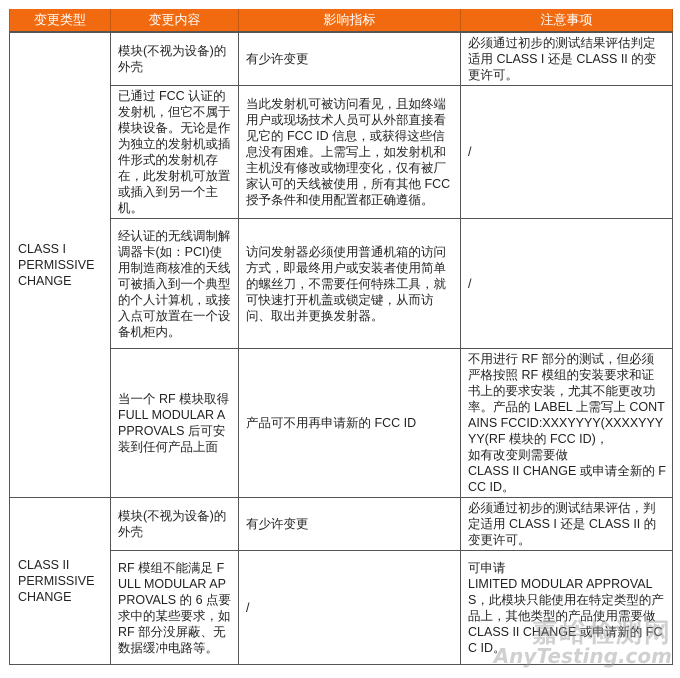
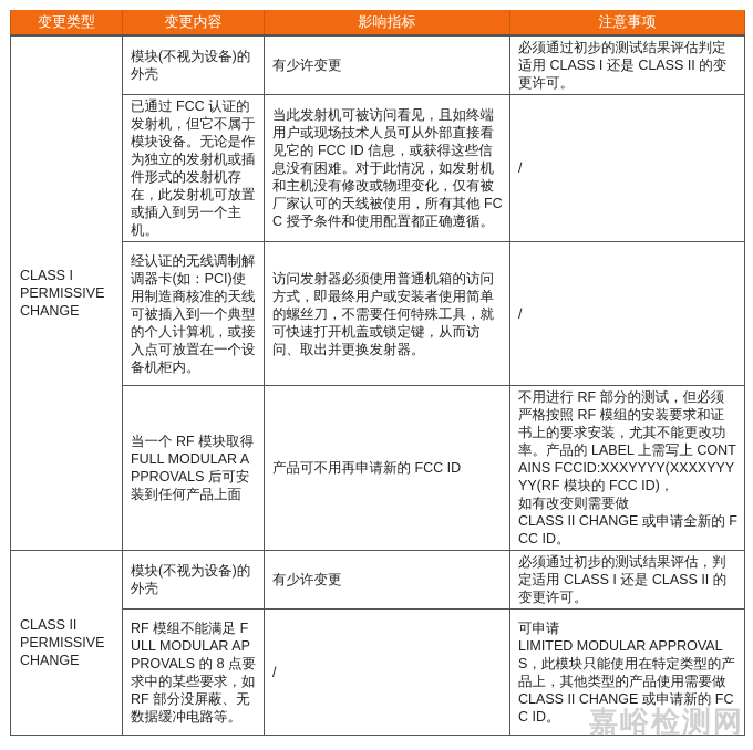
  变更类型	变更内容	影响指标	注意事项
  CLASS I PERMISSIVE CHANGE	模块(不视为设备)的外壳	有少许变更	必须通过初步的测试结果评估判定适用 CLASS I 还是 CLASS II 的变更许可。
- 已通过 FCC 认证的发射机，但它不属于模块设备。无论是作为独立的发射机或插件形式的发射机存在，此发射机可放置或插入到另一个主机。	当此发射机可被访问看见，且如终端用户或现场技术人员可从外部直接看见它的 FCC ID 信息，或获得这些信息没有困难。上需写上，如发射机和主机没有修改或物理变化，仅有被厂家认可的天线被使用，所有其他 FCC 授予条件和使用配置都正确遵循。	/
+ 已通过 FCC 认证的发射机，但它不属于模块设备。无论是作为独立的发射机或插件形式的发射机存在，此发射机可放置或插入到另一个主机。	当此发射机可被访问看见，且如终端用户或现场技术人员可从外部直接看见它的 FCC ID 信息，或获得这些信息没有困难。对于此情况，如发射机和主机没有修改或物理变化，仅有被厂家认可的天线被使用，所有其他 FCC 授予条件和使用配置都正确遵循。	/
  经认证的无线调制解调器卡(如：PCI)使用制造商核准的天线可被插入到一个典型的个人计算机，或接入点可放置在一个设备机柜内。	访问发射器必须使用普通机箱的访问方式，即最终用户或安装者使用简单的螺丝刀，不需要任何特殊工具，就可快速打开机盖或锁定键，从而访问、取出并更换发射器。	/
  当一个 RF 模块取得 FULL MODULAR APPROVALS 后可安装到任何产品上面	产品可不用再申请新的 FCC ID	不用进行 RF 部分的测试，但必须严格按照 RF 模组的安装要求和证书上的要求安装，尤其不能更改功率。产品的 LABEL 上需写上 CONTAINS FCCID:XXXYYYY(XXXXYYYYY(RF 模块的 FCC ID)， 如有改变则需要做 CLASS II CHANGE 或申请全新的 FCC ID。
  CLASS II PERMISSIVE CHANGE	模块(不视为设备)的外壳	有少许变更	必须通过初步的测试结果评估，判定适用 CLASS I 还是 CLASS II 的变更许可。
- RF 模组不能满足 FULL MODULAR APPROVALS 的 6 点要求中的某些要求，如 RF 部分没屏蔽、无数据缓冲电路等。	/	可申请 LIMITED MODULAR APPROVALS，此模块只能使用在特定类型的产品上，其他类型的产品使用需要做 CLASS II CHANGE 或申请新的 FCC ID。
+ RF 模组不能满足 FULL MODULAR APPROVALS 的 8 点要求中的某些要求，如 RF 部分没屏蔽、无数据缓冲电路等。	/	可申请 LIMITED MODULAR APPROVALS，此模块只能使用在特定类型的产品上，其他类型的产品使用需要做 CLASS II CHANGE 或申请新的 FCC ID。
  嘉峪检测网
- AnyTesting.com
